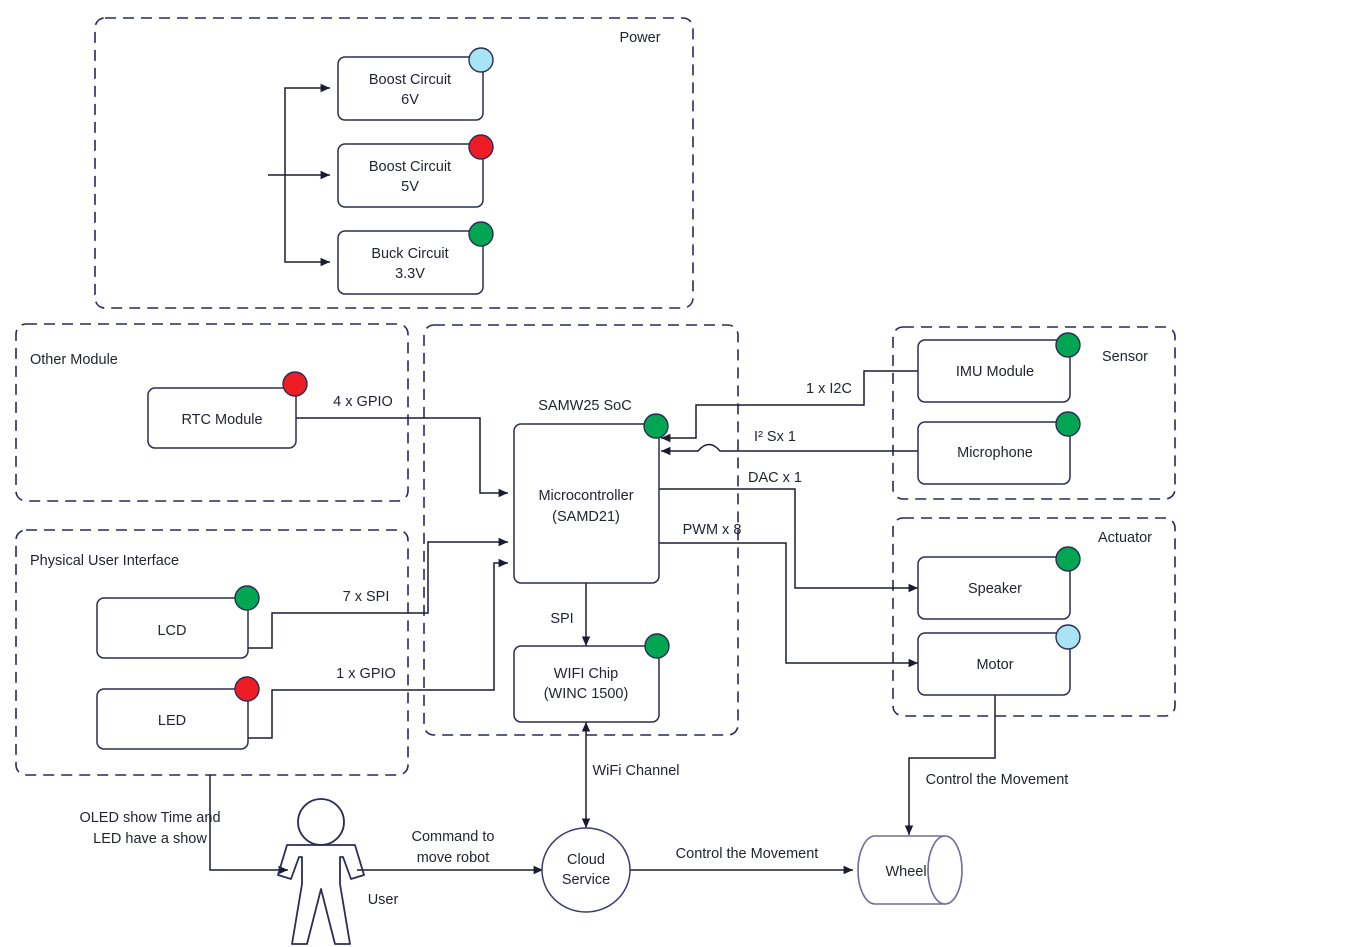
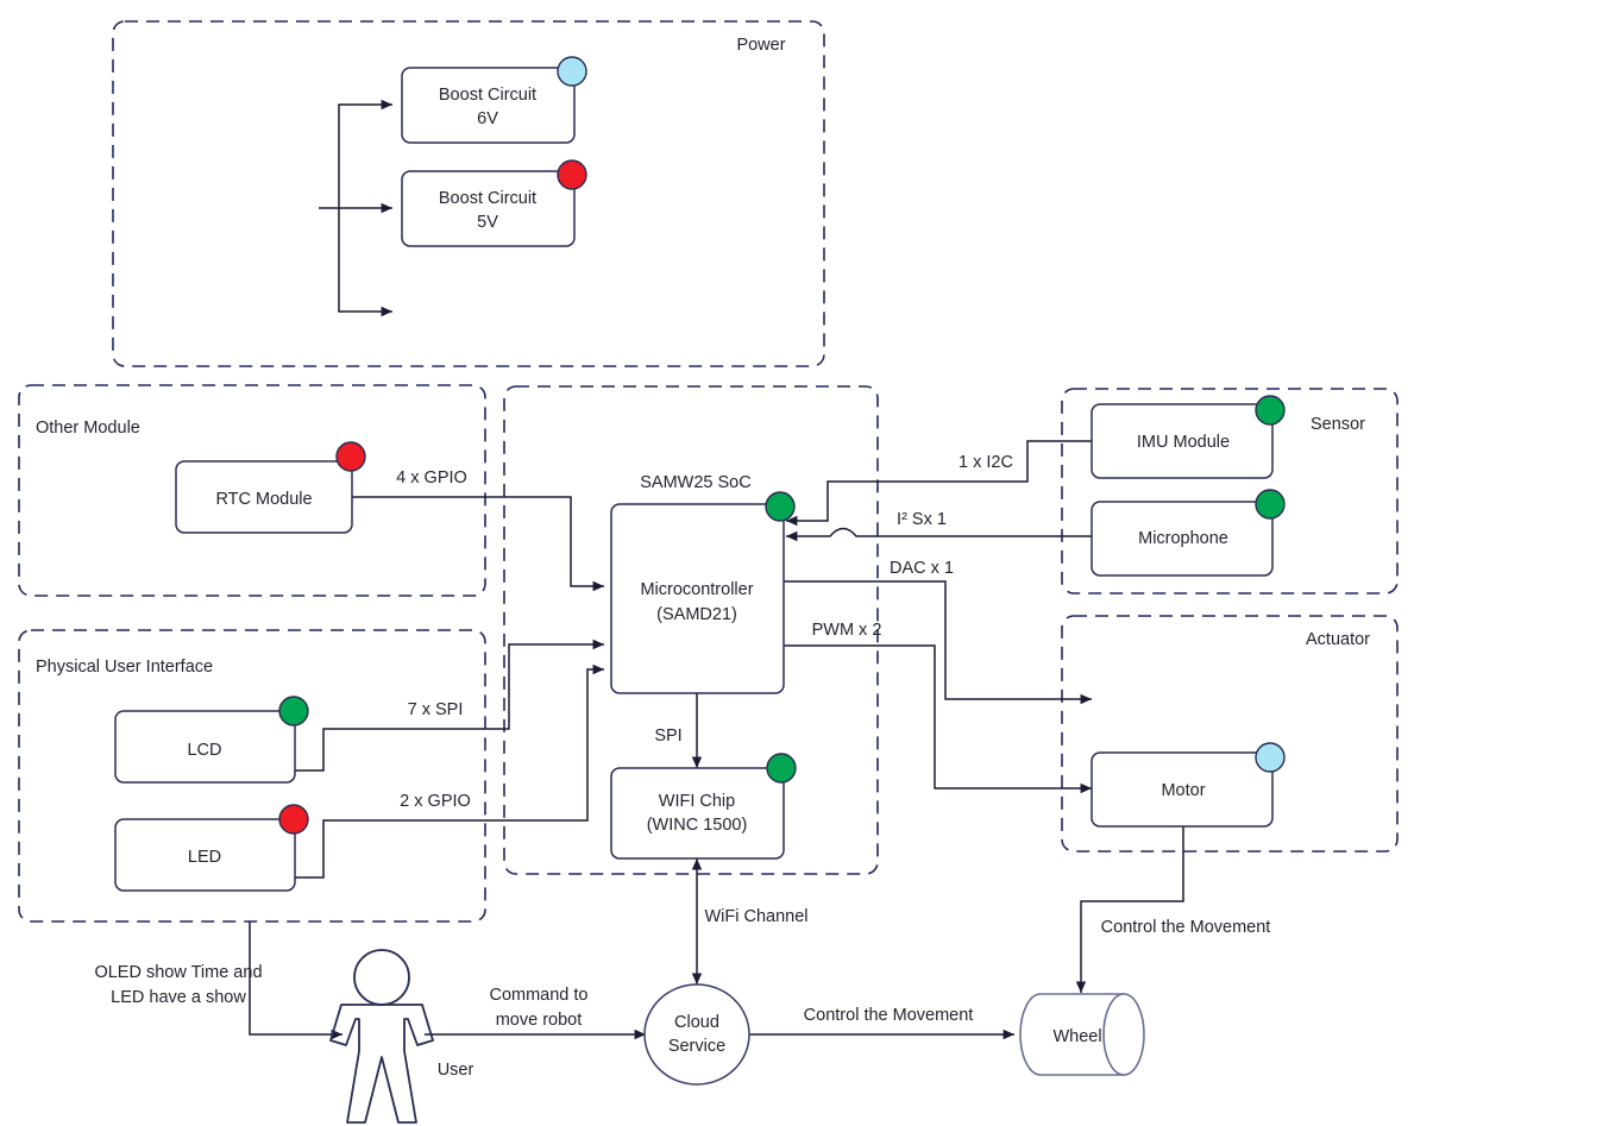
  Power
  Other Module
  Physical User Interface
  SAMW25 SoC
  Sensor
  Actuator
  4 x GPIO
  7 x SPI
- 1 x GPIO
+ 2 x GPIO
  SPI
  1 x I2C
  I² Sx 1
  DAC x 1
- PWM x 8
+ PWM x 2
  WiFi Channel
  OLED show Time and
  LED have a show
  Command to
  move robot
  Control the Movement
  Control the Movement
  Boost Circuit
  6V
  Boost Circuit
  5V
- Buck Circuit
- 3.3V
  RTC Module
  LCD
  LED
  Microcontroller
  (SAMD21)
  WIFI Chip
  (WINC 1500)
  IMU Module
  Microphone
- Speaker
  Motor
  User
  Cloud
  Service
  Wheel
